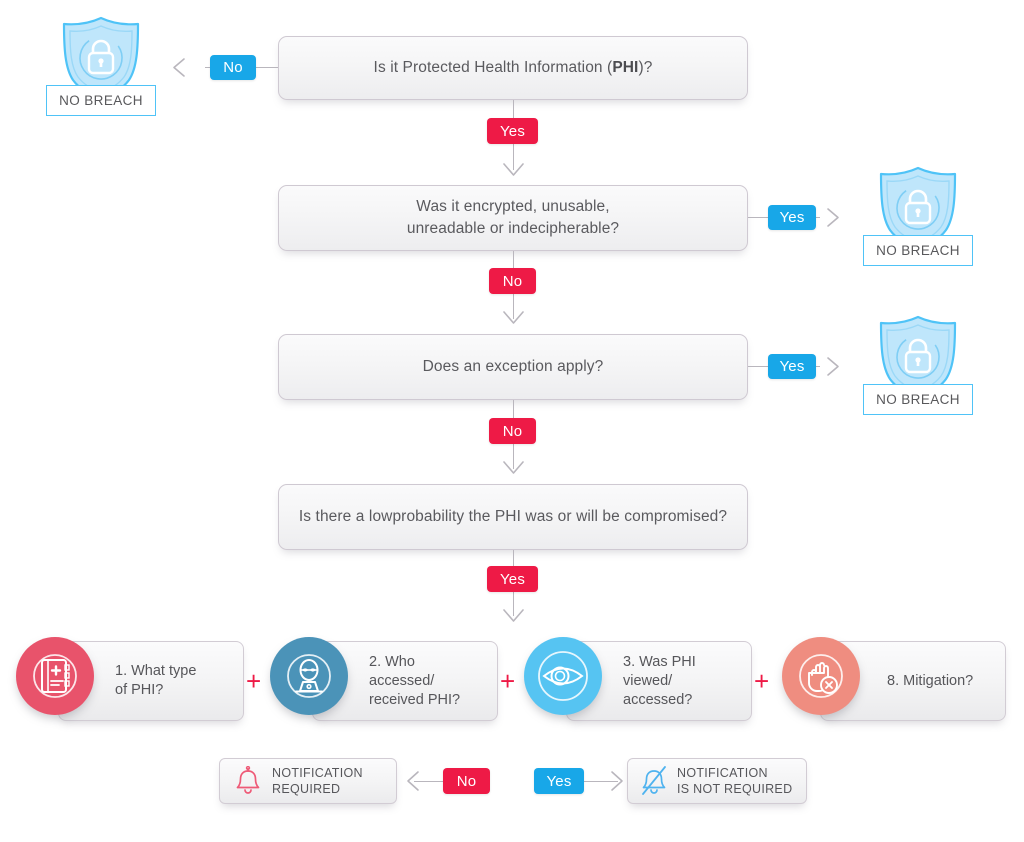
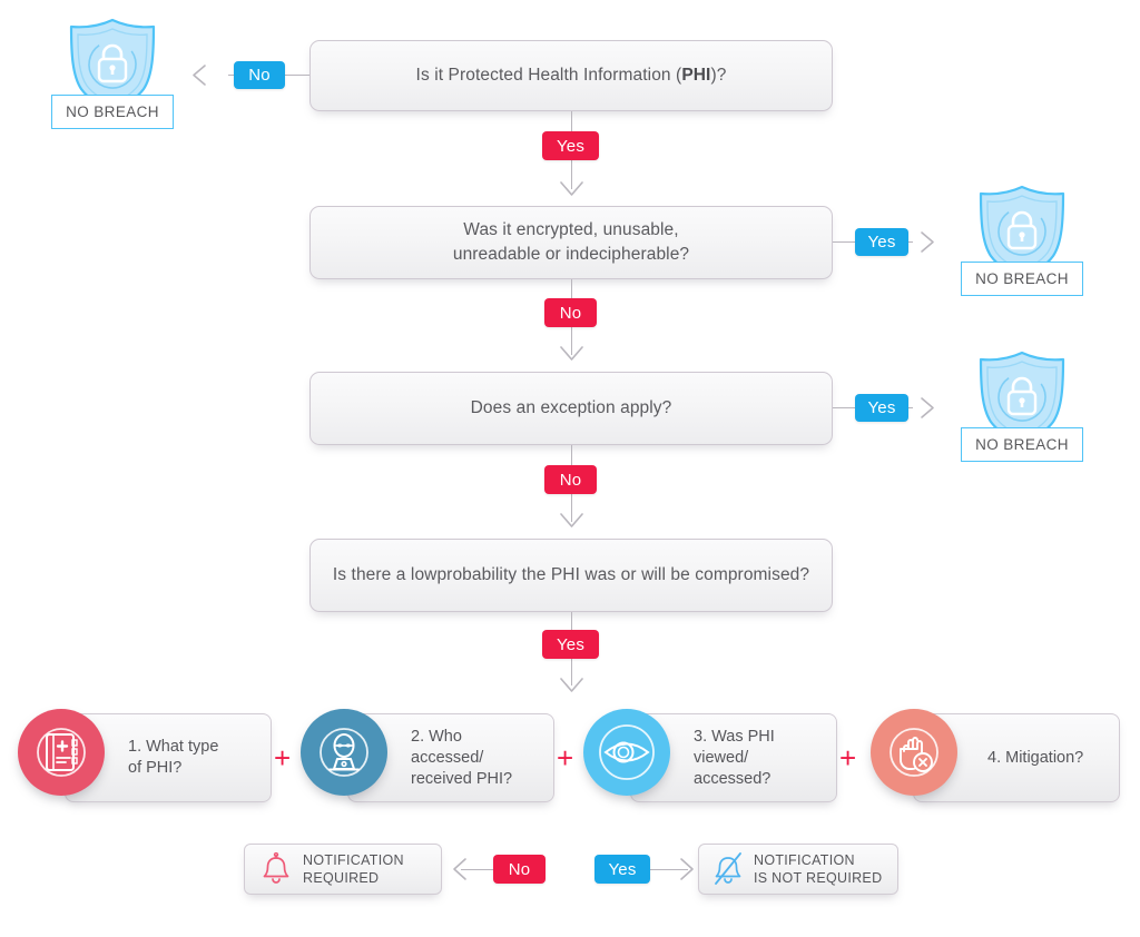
  Is it Protected Health Information (PHI)?
  No
  NO BREACH
  Yes
  Was it encrypted, unusable,
  unreadable or indecipherable?
  Yes
  NO BREACH
  No
  Does an exception apply?
  Yes
  NO BREACH
  No
  Is there a lowprobability the PHI was or will be compromised?
  Yes
  1. What type
  of PHI?
  +
  2. Who
  accessed/
  received PHI?
  +
  3. Was PHI
  viewed/
  accessed?
  +
- 8. Mitigation?
+ 4. Mitigation?
  NOTIFICATION
  REQUIRED
  No
  Yes
  NOTIFICATION
  IS NOT REQUIRED
